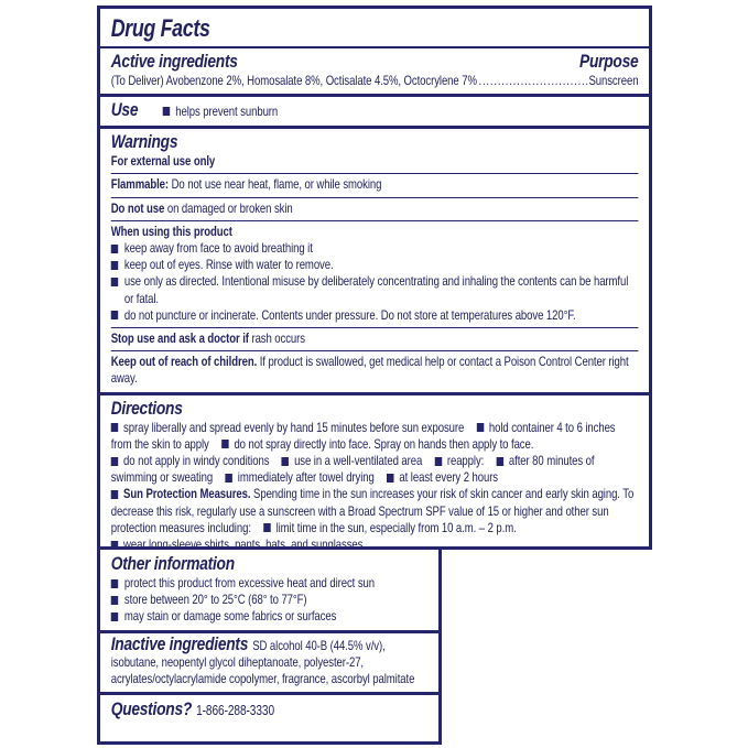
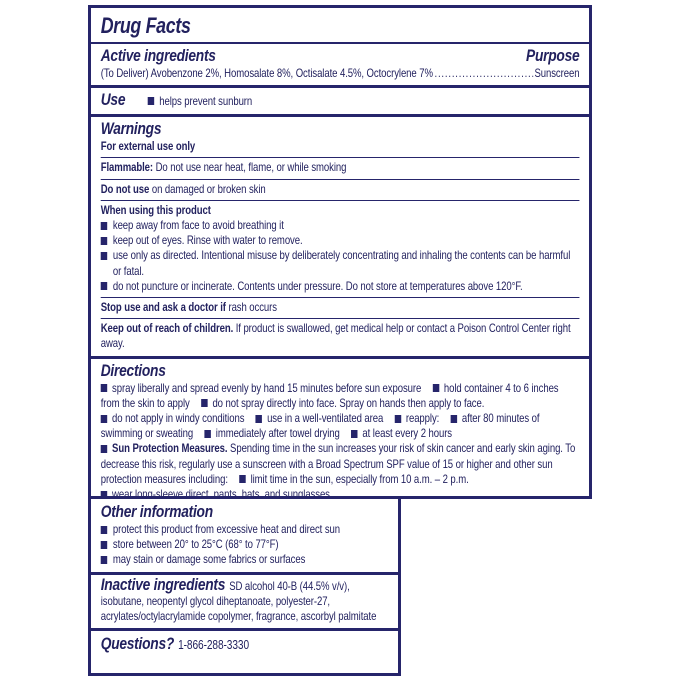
  Drug Facts
  Active ingredients
  Purpose
  (To Deliver) Avobenzone 2%, Homosalate 8%, Octisalate 4.5%, Octocrylene 7%
  ............................
  Sunscreen
  Use
  helps prevent sunburn
  Warnings
  For external use only
  Flammable: Do not use near heat, flame, or while smoking
  Do not use on damaged or broken skin
  When using this product
  keep away from face to avoid breathing it
  keep out of eyes. Rinse with water to remove.
  use only as directed. Intentional misuse by deliberately concentrating and inhaling the contents can be harmful or fatal.
  do not puncture or incinerate. Contents under pressure. Do not store at temperatures above 120°F.
  Stop use and ask a doctor if rash occurs
  Keep out of reach of children. If product is swallowed, get medical help or contact a Poison Control Center right away.
  Directions
  spray liberally and spread evenly by hand 15 minutes before sun exposure hold container 4 to 6 inches from the skin to apply do not spray directly into face. Spray on hands then apply to face.
  do not apply in windy conditions use in a well-ventilated area reapply: after 80 minutes of swimming or sweating immediately after towel drying at least every 2 hours
  Sun Protection Measures. Spending time in the sun increases your risk of skin cancer and early skin aging. To decrease this risk, regularly use a sunscreen with a Broad Spectrum SPF value of 15 or higher and other sun protection measures including: limit time in the sun, especially from 10 a.m. – 2 p.m.
- wear long-sleeve shirts, pants, hats, and sunglasses
+ wear long-sleeve direct, pants, hats, and sunglasses
  Other information
  protect this product from excessive heat and direct sun
  store between 20° to 25°C (68° to 77°F)
  may stain or damage some fabrics or surfaces
  Inactive ingredients SD alcohol 40-B (44.5% v/v), isobutane, neopentyl glycol diheptanoate, polyester-27, acrylates/octylacrylamide copolymer, fragrance, ascorbyl palmitate
  Questions?
  1-866-288-3330
